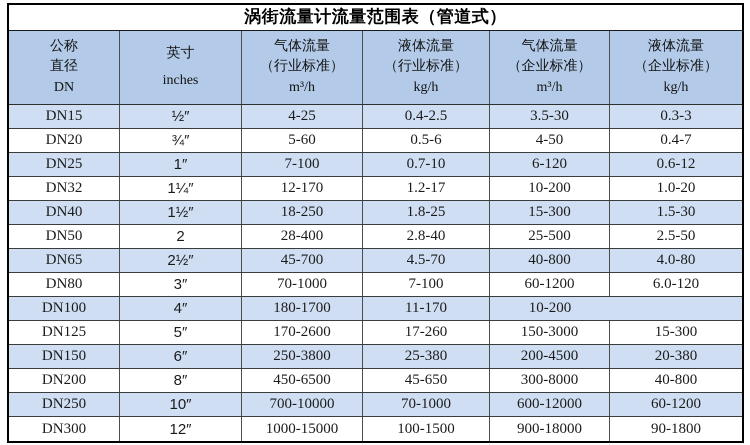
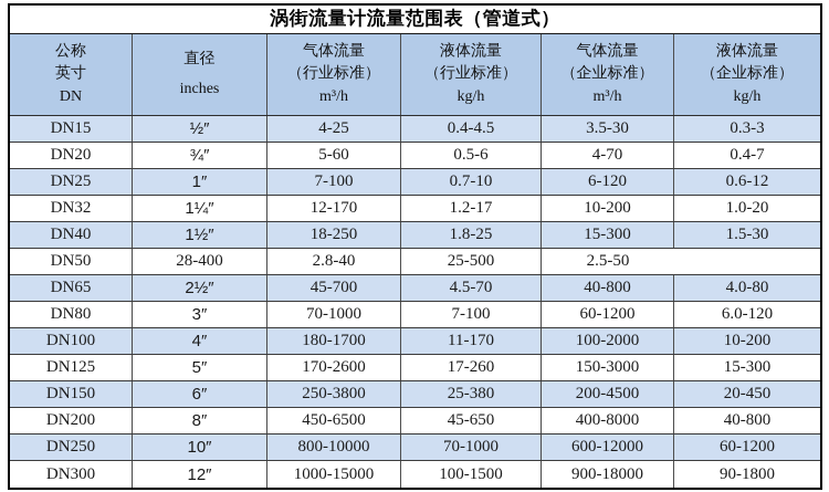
  涡街流量计流量范围表（管道式）
  公称
- 直径
+ 英寸
  DN
- 英寸
+ 直径
  inches
  气体流量
  （行业标准）
  m³/h
  液体流量
  （行业标准）
  kg/h
  气体流量
  （企业标准）
  m³/h
  液体流量
  （企业标准）
  kg/h
  DN15
  ½″
  4-25
- 0.4-2.5
+ 0.4-4.5
  3.5-30
  0.3-3
  DN20
  ¾″
  5-60
  0.5-6
- 4-50
+ 4-70
  0.4-7
  DN25
  1″
  7-100
  0.7-10
  6-120
  0.6-12
  DN32
  1¼″
  12-170
  1.2-17
  10-200
  1.0-20
  DN40
  1½″
  18-250
  1.8-25
  15-300
  1.5-30
  DN50
- 2
  28-400
  2.8-40
  25-500
  2.5-50
  DN65
  2½″
  45-700
  4.5-70
  40-800
  4.0-80
  DN80
  3″
  70-1000
  7-100
  60-1200
  6.0-120
  DN100
  4″
  180-1700
  11-170
+ 100-2000
  10-200
  DN125
  5″
  170-2600
  17-260
  150-3000
  15-300
  DN150
  6″
  250-3800
  25-380
  200-4500
- 20-380
+ 20-450
  DN200
  8″
  450-6500
  45-650
- 300-8000
+ 400-8000
  40-800
  DN250
  10″
- 700-10000
+ 800-10000
  70-1000
  600-12000
  60-1200
  DN300
  12″
  1000-15000
  100-1500
  900-18000
  90-1800
